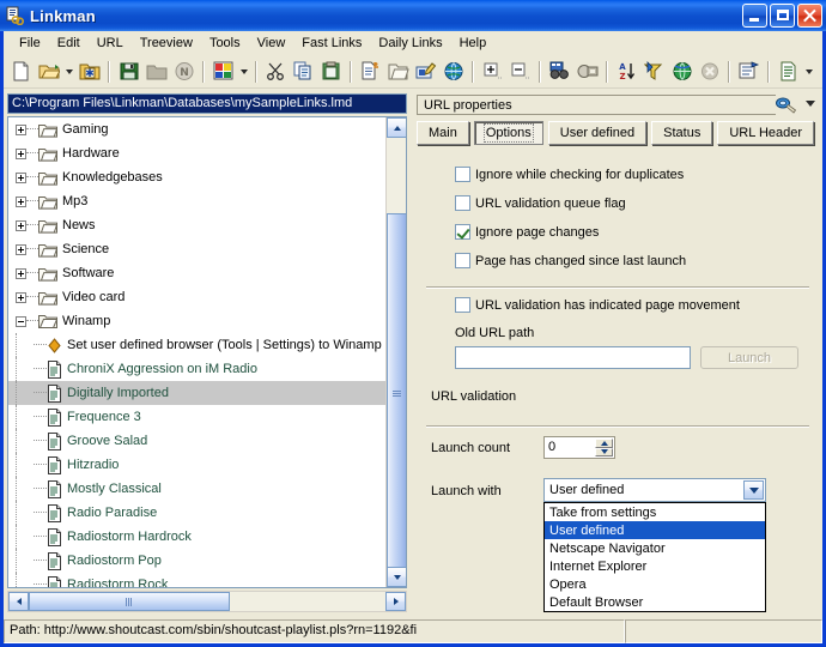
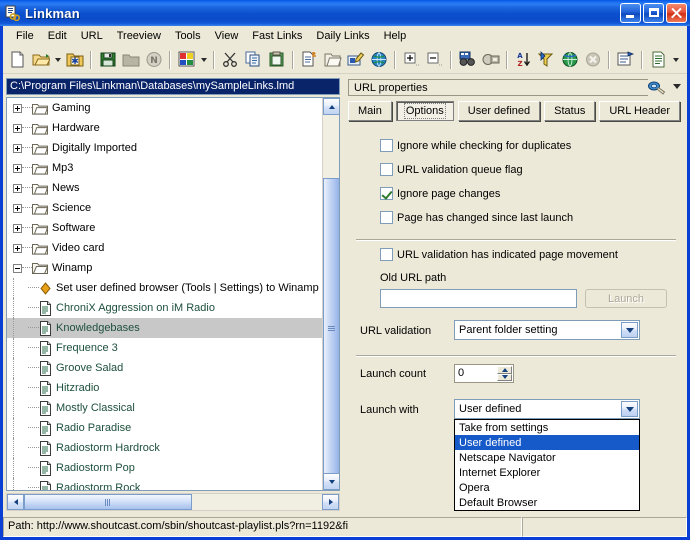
  Linkman
  File
  Edit
  URL
  Treeview
  Tools
  View
  Fast Links
  Daily Links
  Help
  ✱
  N
  A
  Z
  C:\Program Files\Linkman\Databases\mySampleLinks.lmd
  Gaming
  Hardware
- Knowledgebases
+ Digitally Imported
  Mp3
  News
  Science
  Software
  Video card
  Winamp
  Set user defined browser (Tools | Settings) to Winamp
  ChroniX Aggression on iM Radio
- Digitally Imported
+ Knowledgebases
  Frequence 3
  Groove Salad
  Hitzradio
  Mostly Classical
  Radio Paradise
  Radiostorm Hardrock
  Radiostorm Pop
  Radiostorm Rock
  URL properties
  Main
  Options
  User defined
  Status
  URL Header
  Ignore while checking for duplicates
  URL validation queue flag
  Ignore page changes
  Page has changed since last launch
  URL validation has indicated page movement
  Old URL path
  Launch
  URL validation
+ Parent folder setting
  Launch count
  0
  Launch with
  User defined
  Take from settings
  User defined
  Netscape Navigator
  Internet Explorer
  Opera
  Default Browser
  Path: http://www.shoutcast.com/sbin/shoutcast-playlist.pls?rn=1192&fi
